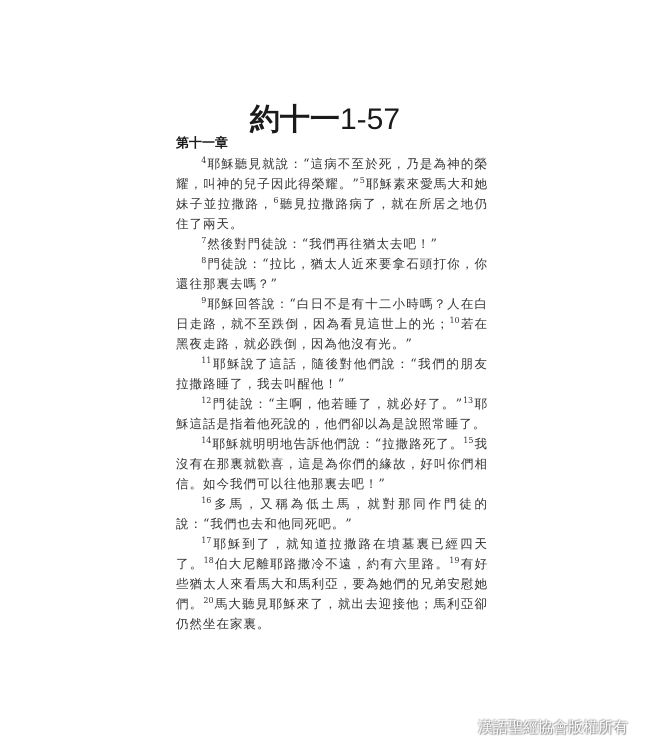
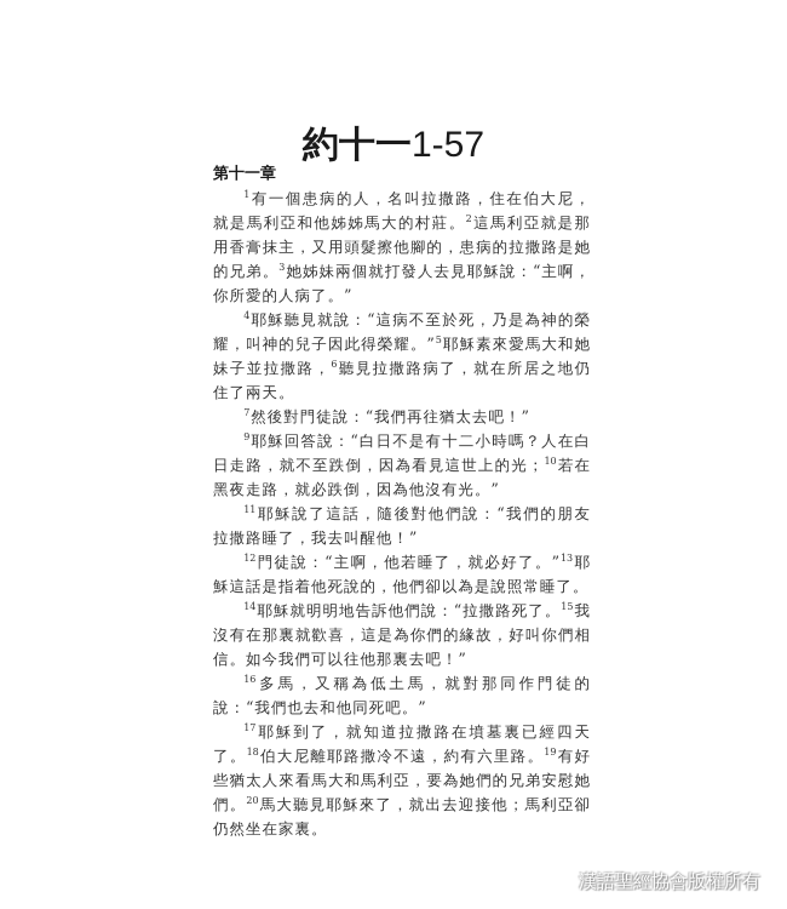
  約十一1-57
  第十一章
+ 1有一個患病的人，名叫拉撒路，住在伯大尼，就是馬利亞和他姊姊馬大的村莊。2這馬利亞就是那用香膏抹主，又用頭髮擦他腳的，患病的拉撒路是她的兄弟。3她姊妹兩個就打發人去見耶穌說：“主啊，你所愛的人病了。”
  4耶穌聽見就說：“這病不至於死，乃是為神的榮耀，叫神的兒子因此得榮耀。”5耶穌素來愛馬大和她妹子並拉撒路，6聽見拉撒路病了，就在所居之地仍住了兩天。
  7然後對門徒說：“我們再往猶太去吧！”
- 8門徒說：“拉比，猶太人近來要拿石頭打你，你還往那裏去嗎？”
  9耶穌回答說：“白日不是有十二小時嗎？人在白日走路，就不至跌倒，因為看見這世上的光；10若在黑夜走路，就必跌倒，因為他沒有光。”
  11耶穌說了這話，隨後對他們說：“我們的朋友拉撒路睡了，我去叫醒他！”
  12門徒說：“主啊，他若睡了，就必好了。”13耶穌這話是指着他死說的，他們卻以為是說照常睡了。
  14耶穌就明明地告訴他們說：“拉撒路死了。15我沒有在那裏就歡喜，這是為你們的緣故，好叫你們相信。如今我們可以往他那裏去吧！”
  16多馬，又稱為低土馬，就對那同作門徒的說：“我們也去和他同死吧。”
  17耶穌到了，就知道拉撒路在墳墓裏已經四天了。18伯大尼離耶路撒冷不遠，約有六里路。19有好些猶太人來看馬大和馬利亞，要為她們的兄弟安慰她們。20馬大聽見耶穌來了，就出去迎接他；馬利亞卻仍然坐在家裏。
  漢語聖經協會版權所有
